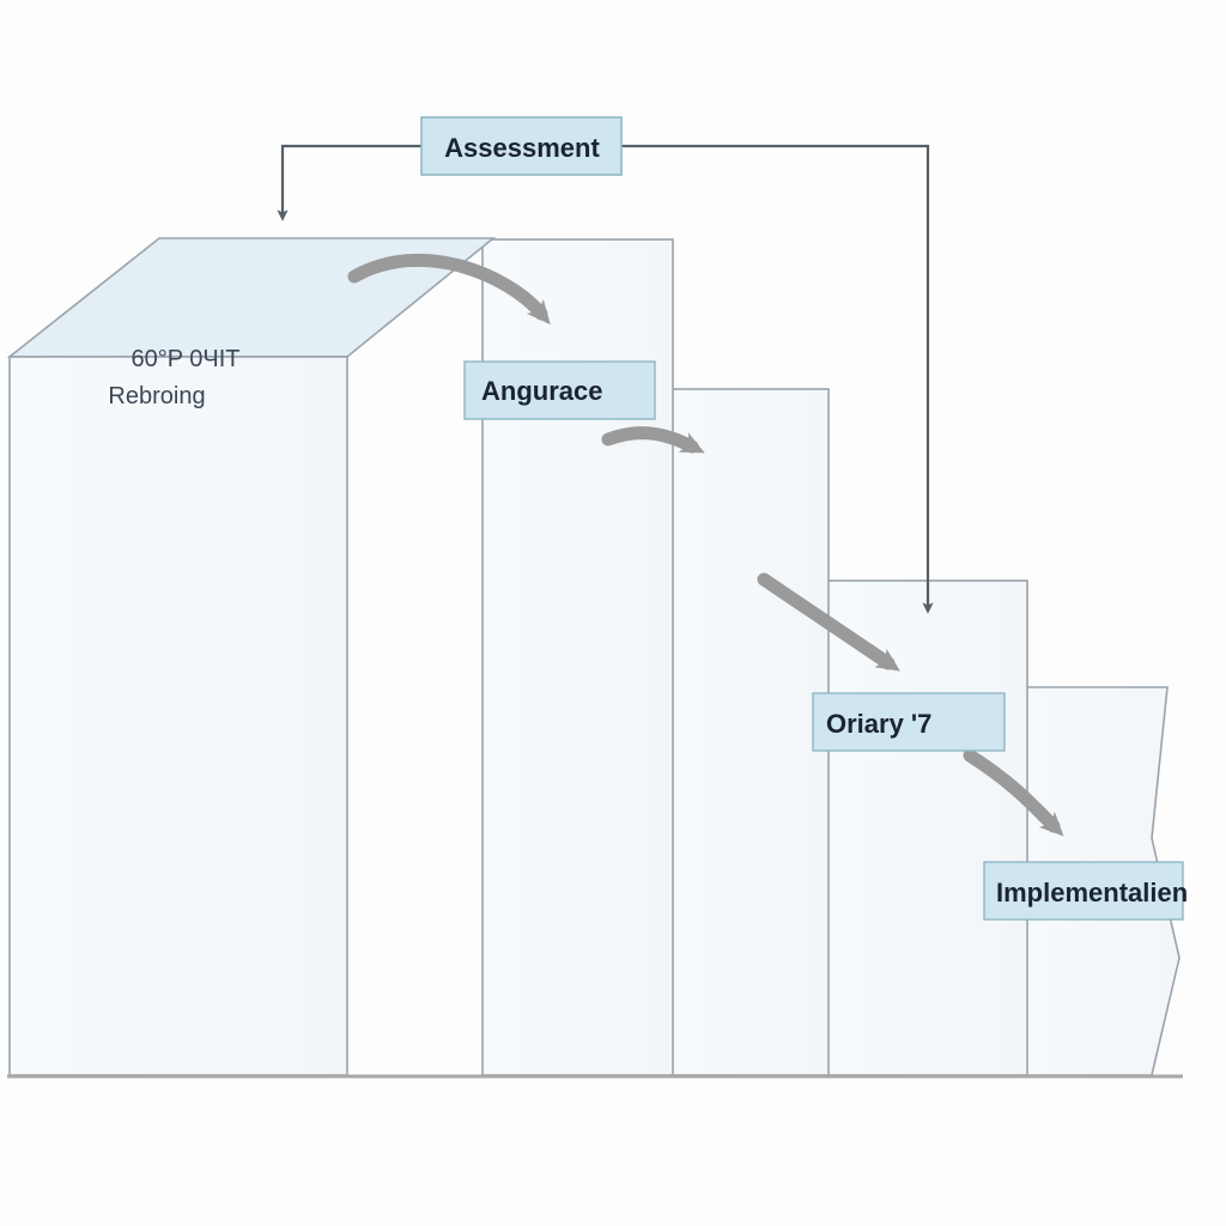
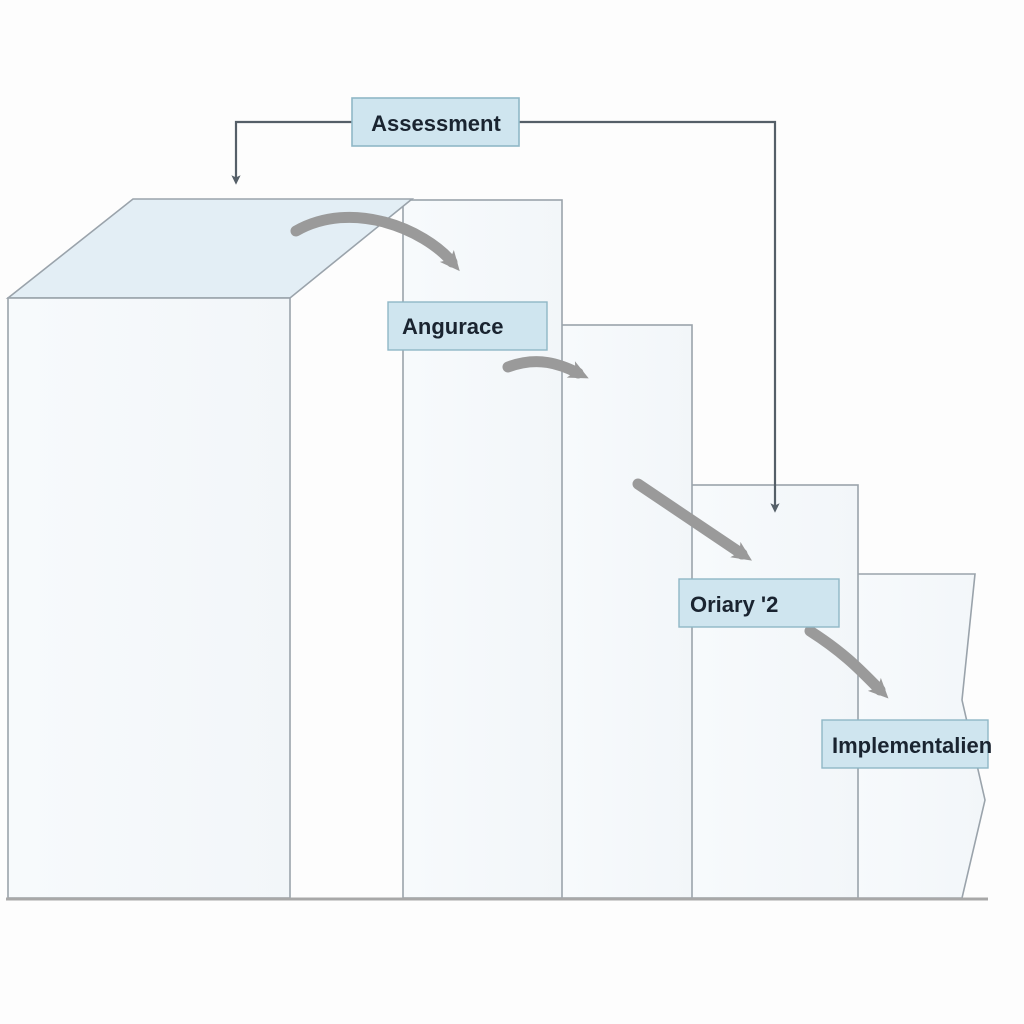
  Assessment
- 60°P 0ЧIT
- Rebroing
  Angurace
- Oriary '7
+ Oriary '2
  Implementalien
